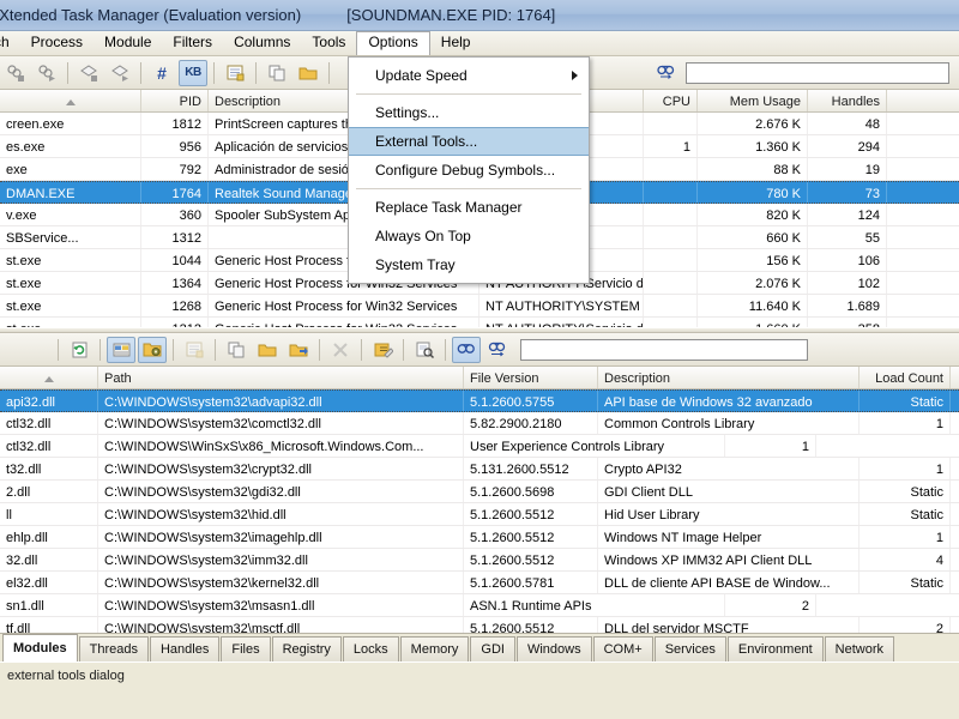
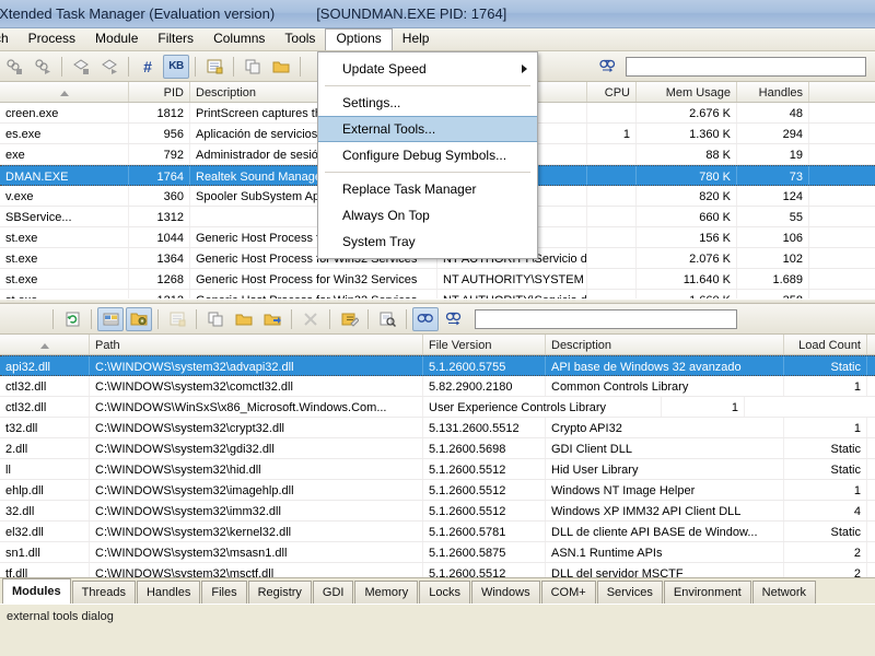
  Xtended Task Manager (Evaluation version)
  [SOUNDMAN.EXE PID: 1764]
  Process
  Module
  Filters
  Columns
  Tools
  Options
  Help
  #
  KB
  PID
  Description
  CPU
  Mem Usage
  Handles
  creen.exe
  1812
  PrintScreen captures t
  2.676 K
  48
  es.exe
  956
  Aplicación de servicios
  1
  1.360 K
  294
  exe
  792
  Administrador de sesió
  88 K
  19
  DMAN.EXE
  1764
  Realtek Sound Manag
  780 K
  73
  v.exe
  360
  Spooler SubSystem A
  820 K
  124
  SBService...
  1312
  660 K
  55
  st.exe
  1044
  Generic Host Process
  156 K
  106
  st.exe
  1364
  Generic Host Process for Win32 Services
  NT AUTHORITY\Servicio d
  2.076 K
  102
  st.exe
  1268
  Generic Host Process for Win32 Services
  NT AUTHORITY\SYSTEM
  11.640 K
  1.689
  Path
  File Version
  Description
  Load Count
  api32.dll
  C:\WINDOWS\system32\advapi32.dll
  5.1.2600.5755
  API base de Windows 32 avanzado
  Static
  ctl32.dll
  C:\WINDOWS\system32\comctl32.dll
  5.82.2900.2180
  Common Controls Library
  1
  ctl32.dll
  C:\WINDOWS\WinSxS\x86_Microsoft.Windows.Com...
  User Experience Controls Library
  1
  t32.dll
  C:\WINDOWS\system32\crypt32.dll
  5.131.2600.5512
  Crypto API32
  1
  2.dll
  C:\WINDOWS\system32\gdi32.dll
  5.1.2600.5698
  GDI Client DLL
  Static
  ll
  C:\WINDOWS\system32\hid.dll
  5.1.2600.5512
  Hid User Library
  Static
  ehlp.dll
  C:\WINDOWS\system32\imagehlp.dll
  5.1.2600.5512
  Windows NT Image Helper
  1
  32.dll
  C:\WINDOWS\system32\imm32.dll
  5.1.2600.5512
  Windows XP IMM32 API Client DLL
  4
  el32.dll
  C:\WINDOWS\system32\kernel32.dll
  5.1.2600.5781
  DLL de cliente API BASE de Window...
  Static
  sn1.dll
  C:\WINDOWS\system32\msasn1.dll
+ 5.1.2600.5875
  ASN.1 Runtime APIs
  2
  tf.dll
  C:\WINDOWS\system32\msctf.dll
  5.1.2600.5512
  DLL del servidor MSCTF
  2
  Modules
  Threads
  Handles
  Files
  Registry
- Locks
+ GDI
  Memory
- GDI
+ Locks
  Windows
  COM+
  Services
  Environment
  Network
  external tools dialog
  Update Speed
  Settings...
  External Tools...
  Configure Debug Symbols...
  Replace Task Manager
  Always On Top
  System Tray
